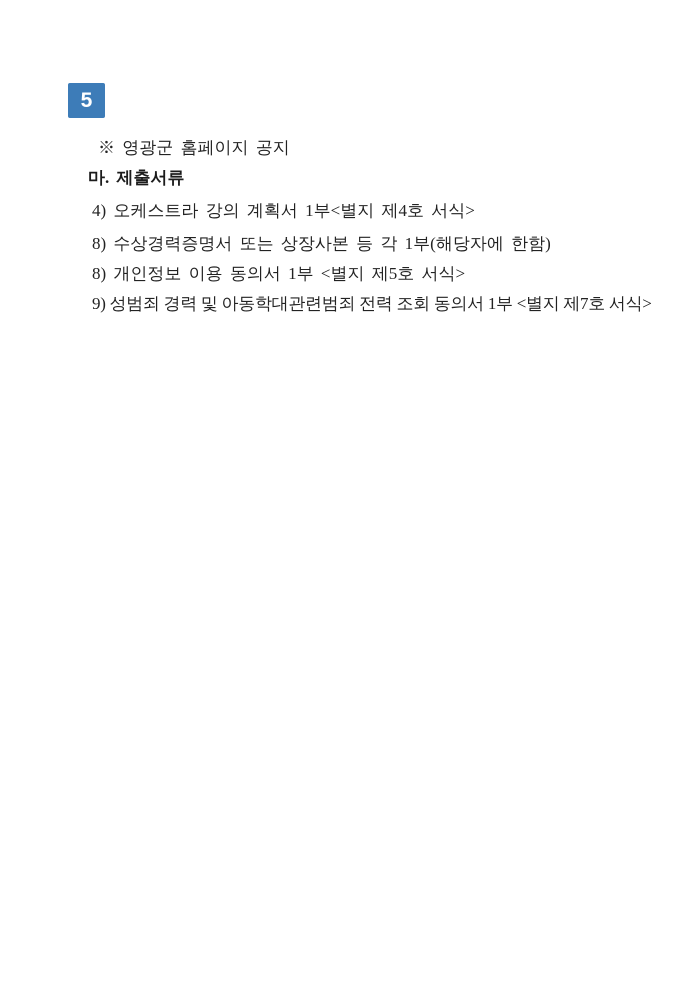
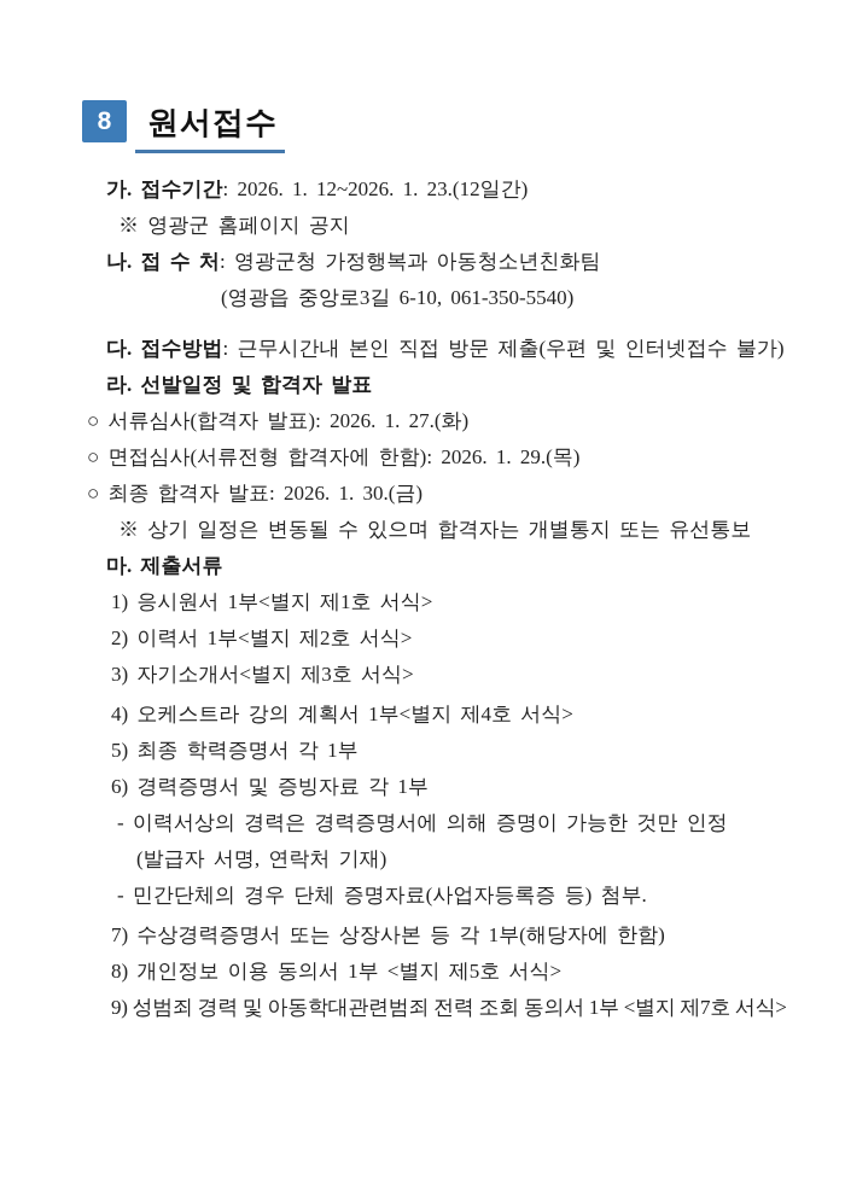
- 5
+ 8
+ 원서접수
+ 가. 접수기간: 2026. 1. 12~2026. 1. 23.(12일간)
  ※ 영광군 홈페이지 공지
+ 나. 접 수 처: 영광군청 가정행복과 아동청소년친화팀
+ (영광읍 중앙로3길 6-10, 061-350-5540)
+ 다. 접수방법: 근무시간내 본인 직접 방문 제출(우편 및 인터넷접수 불가)
+ 라. 선발일정 및 합격자 발표
+ ○ 서류심사(합격자 발표): 2026. 1. 27.(화)
+ ○ 면접심사(서류전형 합격자에 한함): 2026. 1. 29.(목)
+ ○ 최종 합격자 발표: 2026. 1. 30.(금)
+ ※ 상기 일정은 변동될 수 있으며 합격자는 개별통지 또는 유선통보
  마. 제출서류
+ 1) 응시원서 1부<별지 제1호 서식>
+ 2) 이력서 1부<별지 제2호 서식>
+ 3) 자기소개서<별지 제3호 서식>
  4) 오케스트라 강의 계획서 1부<별지 제4호 서식>
+ 5) 최종 학력증명서 각 1부
+ 6) 경력증명서 및 증빙자료 각 1부
+ - 이력서상의 경력은 경력증명서에 의해 증명이 가능한 것만 인정
+ (발급자 서명, 연락처 기재)
+ - 민간단체의 경우 단체 증명자료(사업자등록증 등) 첨부.
- 8) 수상경력증명서 또는 상장사본 등 각 1부(해당자에 한함)
+ 7) 수상경력증명서 또는 상장사본 등 각 1부(해당자에 한함)
  8) 개인정보 이용 동의서 1부 <별지 제5호 서식>
  9) 성범죄 경력 및 아동학대관련범죄 전력 조회 동의서 1부 <별지 제7호 서식>
